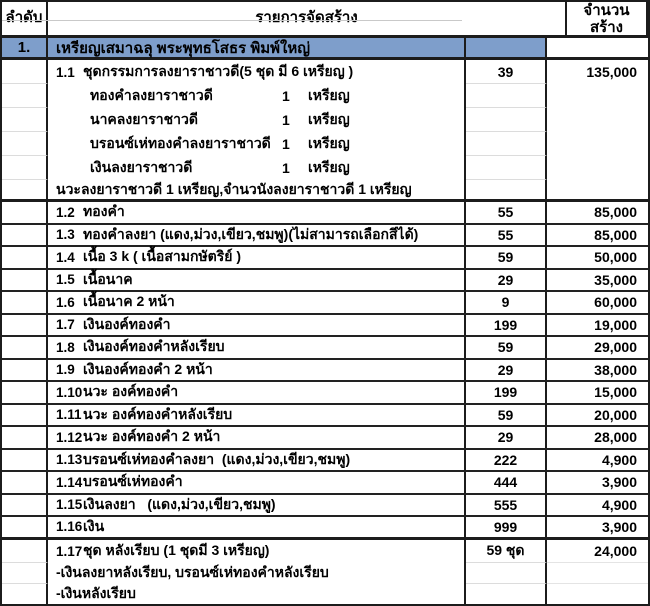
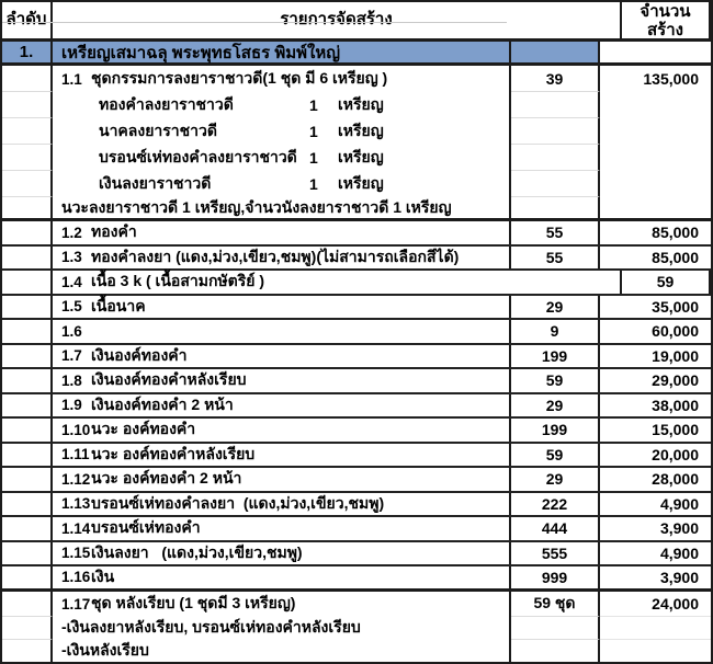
  ลำดับ
  รายการจัดสร้าง
  จำนวน
  สร้าง
  1.
  เหรียญเสมาฉลุ พระพุทธโสธร พิมพ์ใหญ่
  1.1
  ชุดกรรมการลงยาราชาวดี
- (5 ชุด มี 6 เหรียญ )
+ (1 ชุด มี 6 เหรียญ )
  39
  135,000
  ทองคำลงยาราชาวดี
  1
  เหรียญ
  นาคลงยาราชาวดี
  1
  เหรียญ
  บรอนซ์เห่ทองคำลงยาราชาวดี
  1
  เหรียญ
  เงินลงยาราชาวดี
  1
  เหรียญ
  นวะลงยาราชาวดี 1 เหรียญ,จำนวนังลงยาราชาวดี 1 เหรียญ
  1.2
  ทองคำ
  55
  85,000
  1.3
  ทองคำลงยา (แดง,ม่วง,เขียว,ชมพู)(ไม่สามารถเลือกสีได้)
  55
  85,000
  1.4
  เนื้อ 3 k ( เนื้อสามกษัตริย์ )
  59
- 50,000
  1.5
  เนื้อนาค
  29
  35,000
  1.6
- เนื้อนาค 2 หน้า
  9
  60,000
  1.7
  เงินองค์ทองคำ
  199
  19,000
  1.8
  เงินองค์ทองคำหลังเรียบ
  59
  29,000
  1.9
  เงินองค์ทองคำ 2 หน้า
  29
  38,000
  1.10
  นวะ องค์ทองคำ
  199
  15,000
  1.11
  นวะ องค์ทองคำหลังเรียบ
  59
  20,000
  1.12
  นวะ องค์ทองคำ 2 หน้า
  29
  28,000
  1.13
  บรอนซ์เห่ทองคำลงยา (แดง,ม่วง,เขียว,ชมพู)
  222
  4,900
  1.14
  บรอนซ์เห่ทองคำ
  444
  3,900
  1.15
  เงินลงยา (แดง,ม่วง,เขียว,ชมพู)
  555
  4,900
  1.16
  เงิน
  999
  3,900
  1.17
  ชุด หลังเรียบ (1 ชุดมี 3 เหรียญ)
  59 ชุด
  24,000
  -เงินลงยาหลังเรียบ, บรอนซ์เห่ทองคำหลังเรียบ
  -เงินหลังเรียบ
